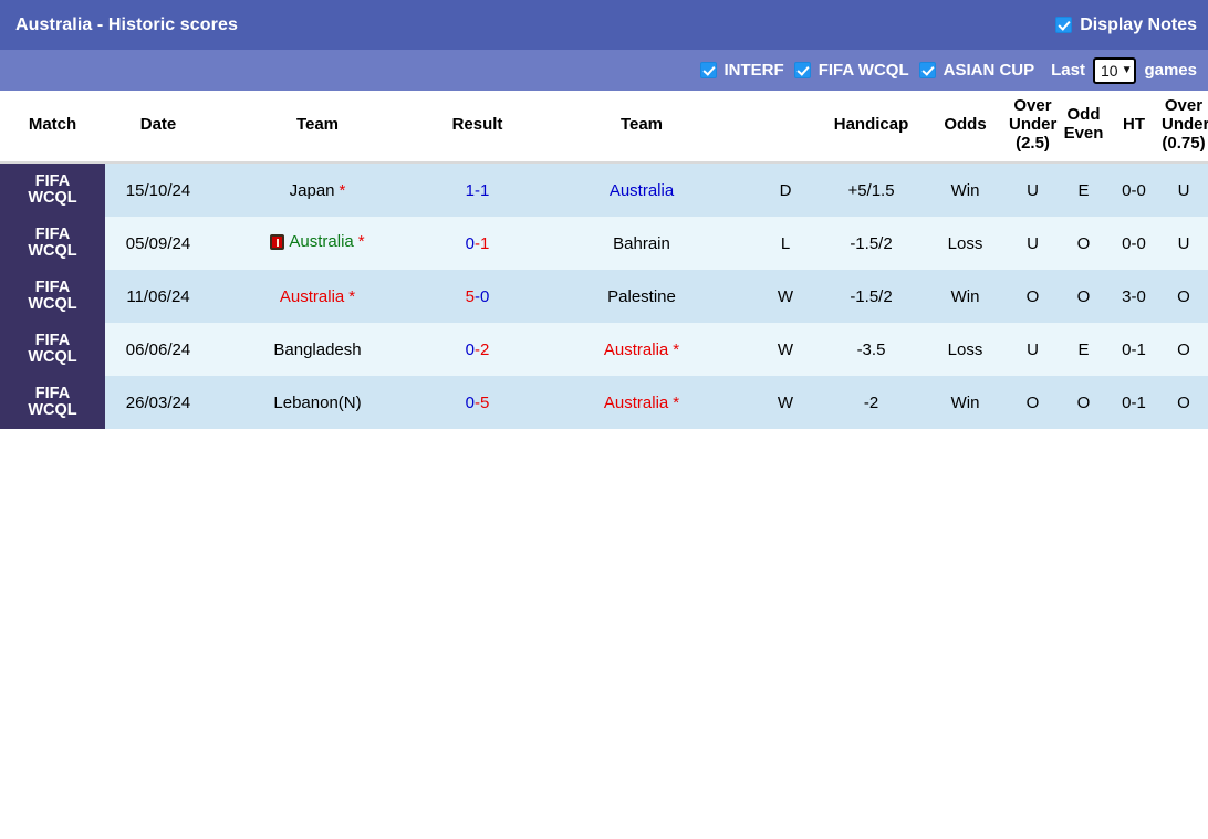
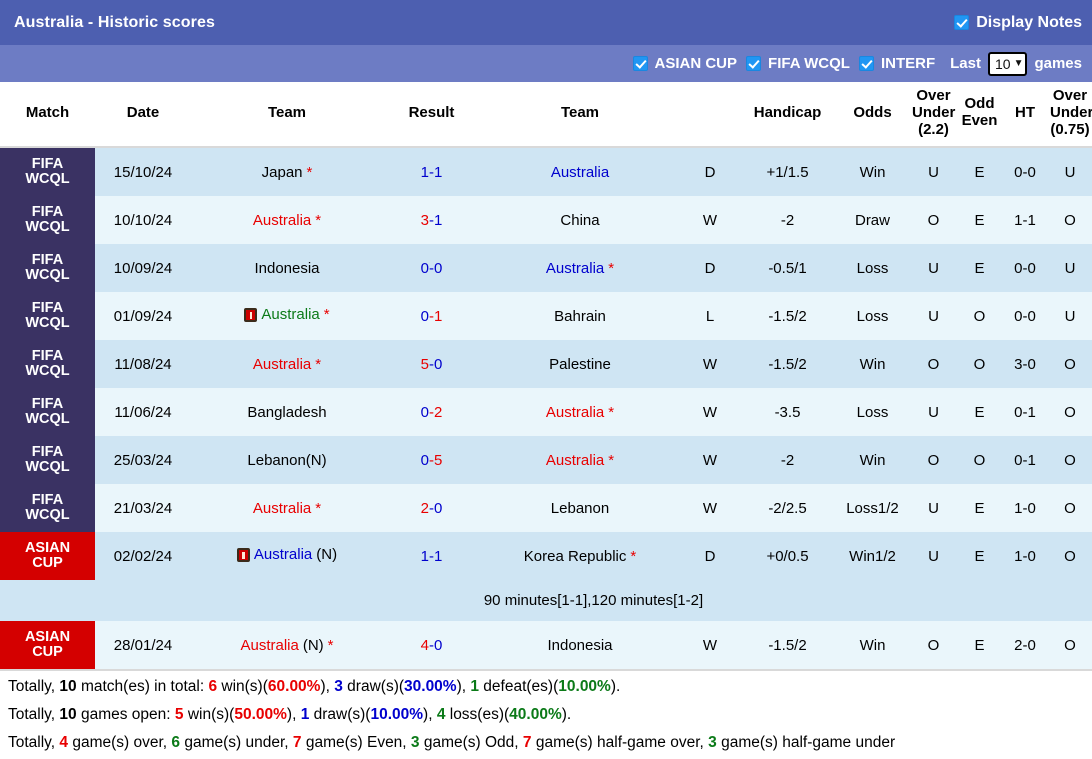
  Australia - Historic scores
  Display Notes
- INTERF
+ ASIAN CUP
  FIFA WCQL
- ASIAN CUP
+ INTERF
  Last
  10
  ▼
  games
- Match	Date	Team	Result	Team		Handicap	Odds	Over Under (2.5)	Odd Even	HT	Over Under (0.75)
+ Match	Date	Team	Result	Team		Handicap	Odds	Over Under (2.2)	Odd Even	HT	Over Under (0.75)
- FIFAWCQL	15/10/24	Japan *	1-1	Australia	D	+5/1.5	Win	U	E	0-0	U
+ FIFAWCQL	15/10/24	Japan *	1-1	Australia	D	+1/1.5	Win	U	E	0-0	U
+ FIFAWCQL	10/10/24	Australia *	3-1	China	W	-2	Draw	O	E	1-1	O
+ FIFAWCQL	10/09/24	Indonesia	0-0	Australia *	D	-0.5/1	Loss	U	E	0-0	U
- FIFAWCQL	05/09/24	Australia *	0-1	Bahrain	L	-1.5/2	Loss	U	O	0-0	U
+ FIFAWCQL	01/09/24	Australia *	0-1	Bahrain	L	-1.5/2	Loss	U	O	0-0	U
- FIFAWCQL	11/06/24	Australia *	5-0	Palestine	W	-1.5/2	Win	O	O	3-0	O
+ FIFAWCQL	11/08/24	Australia *	5-0	Palestine	W	-1.5/2	Win	O	O	3-0	O
- FIFAWCQL	06/06/24	Bangladesh	0-2	Australia *	W	-3.5	Loss	U	E	0-1	O
+ FIFAWCQL	11/06/24	Bangladesh	0-2	Australia *	W	-3.5	Loss	U	E	0-1	O
- FIFAWCQL	26/03/24	Lebanon(N)	0-5	Australia *	W	-2	Win	O	O	0-1	O
+ FIFAWCQL	25/03/24	Lebanon(N)	0-5	Australia *	W	-2	Win	O	O	0-1	O
+ FIFAWCQL	21/03/24	Australia *	2-0	Lebanon	W	-2/2.5	Loss1/2	U	E	1-0	O
+ ASIANCUP	02/02/24	Australia (N)	1-1	Korea Republic *	D	+0/0.5	Win1/2	U	E	1-0	O
+ 	90 minutes[1-1],120 minutes[1-2]
+ ASIANCUP	28/01/24	Australia (N) *	4-0	Indonesia	W	-1.5/2	Win	O	E	2-0	O
+ Totally, 10 match(es) in total: 6 win(s)(60.00%), 3 draw(s)(30.00%), 1 defeat(es)(10.00%).
+ Totally, 10 games open: 5 win(s)(50.00%), 1 draw(s)(10.00%), 4 loss(es)(40.00%).
+ Totally, 4 game(s) over, 6 game(s) under, 7 game(s) Even, 3 game(s) Odd, 7 game(s) half-game over, 3 game(s) half-game under
